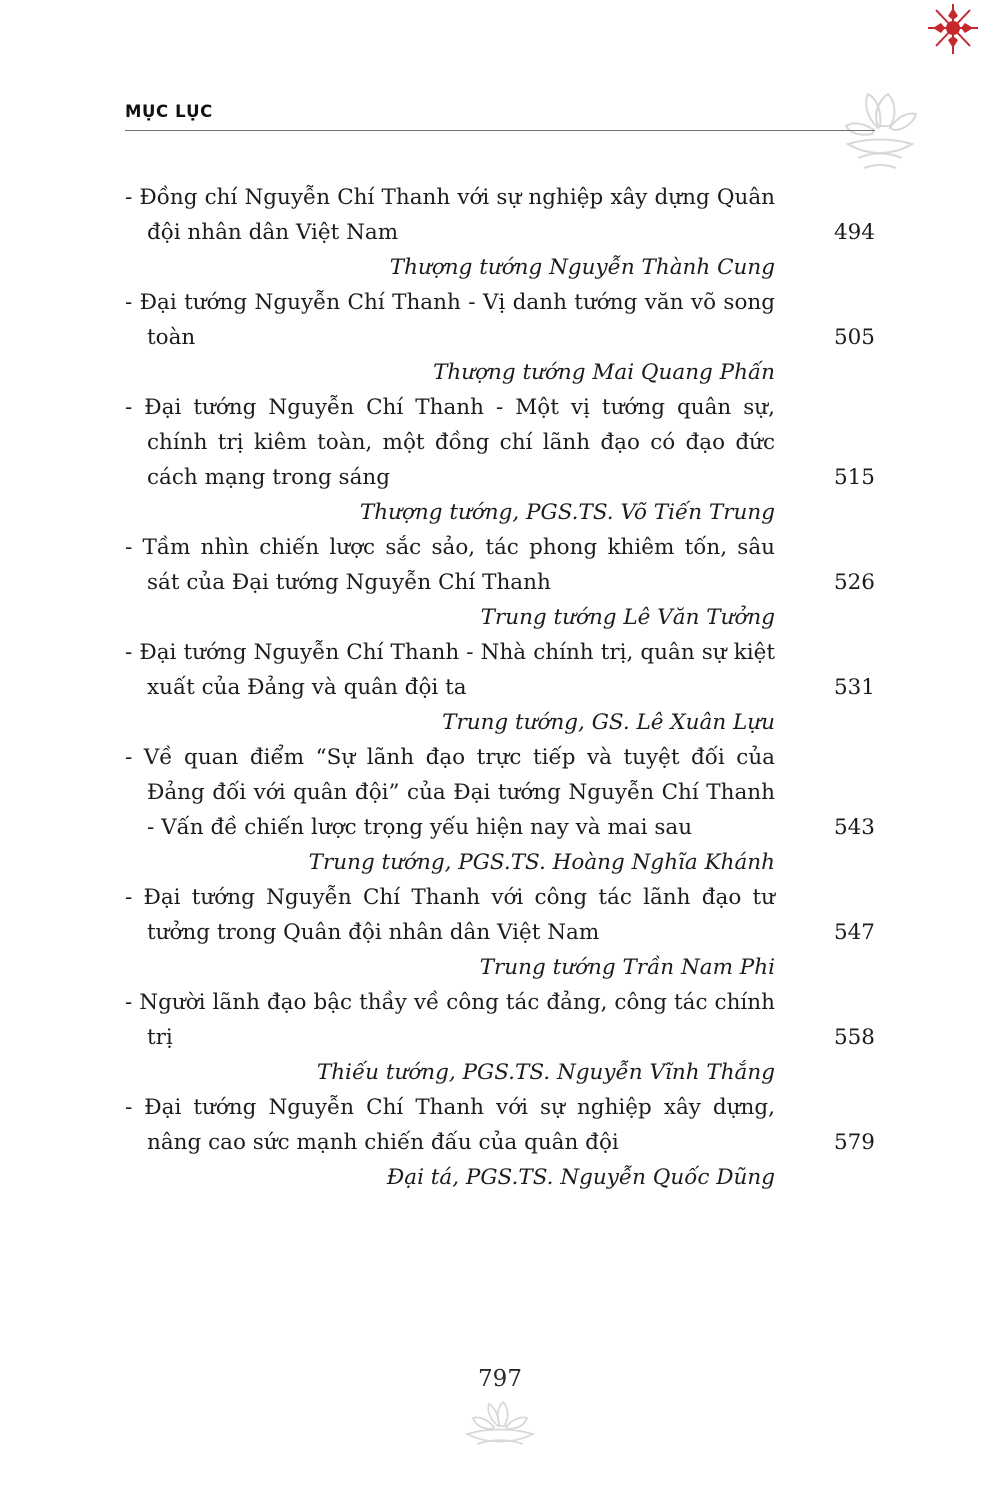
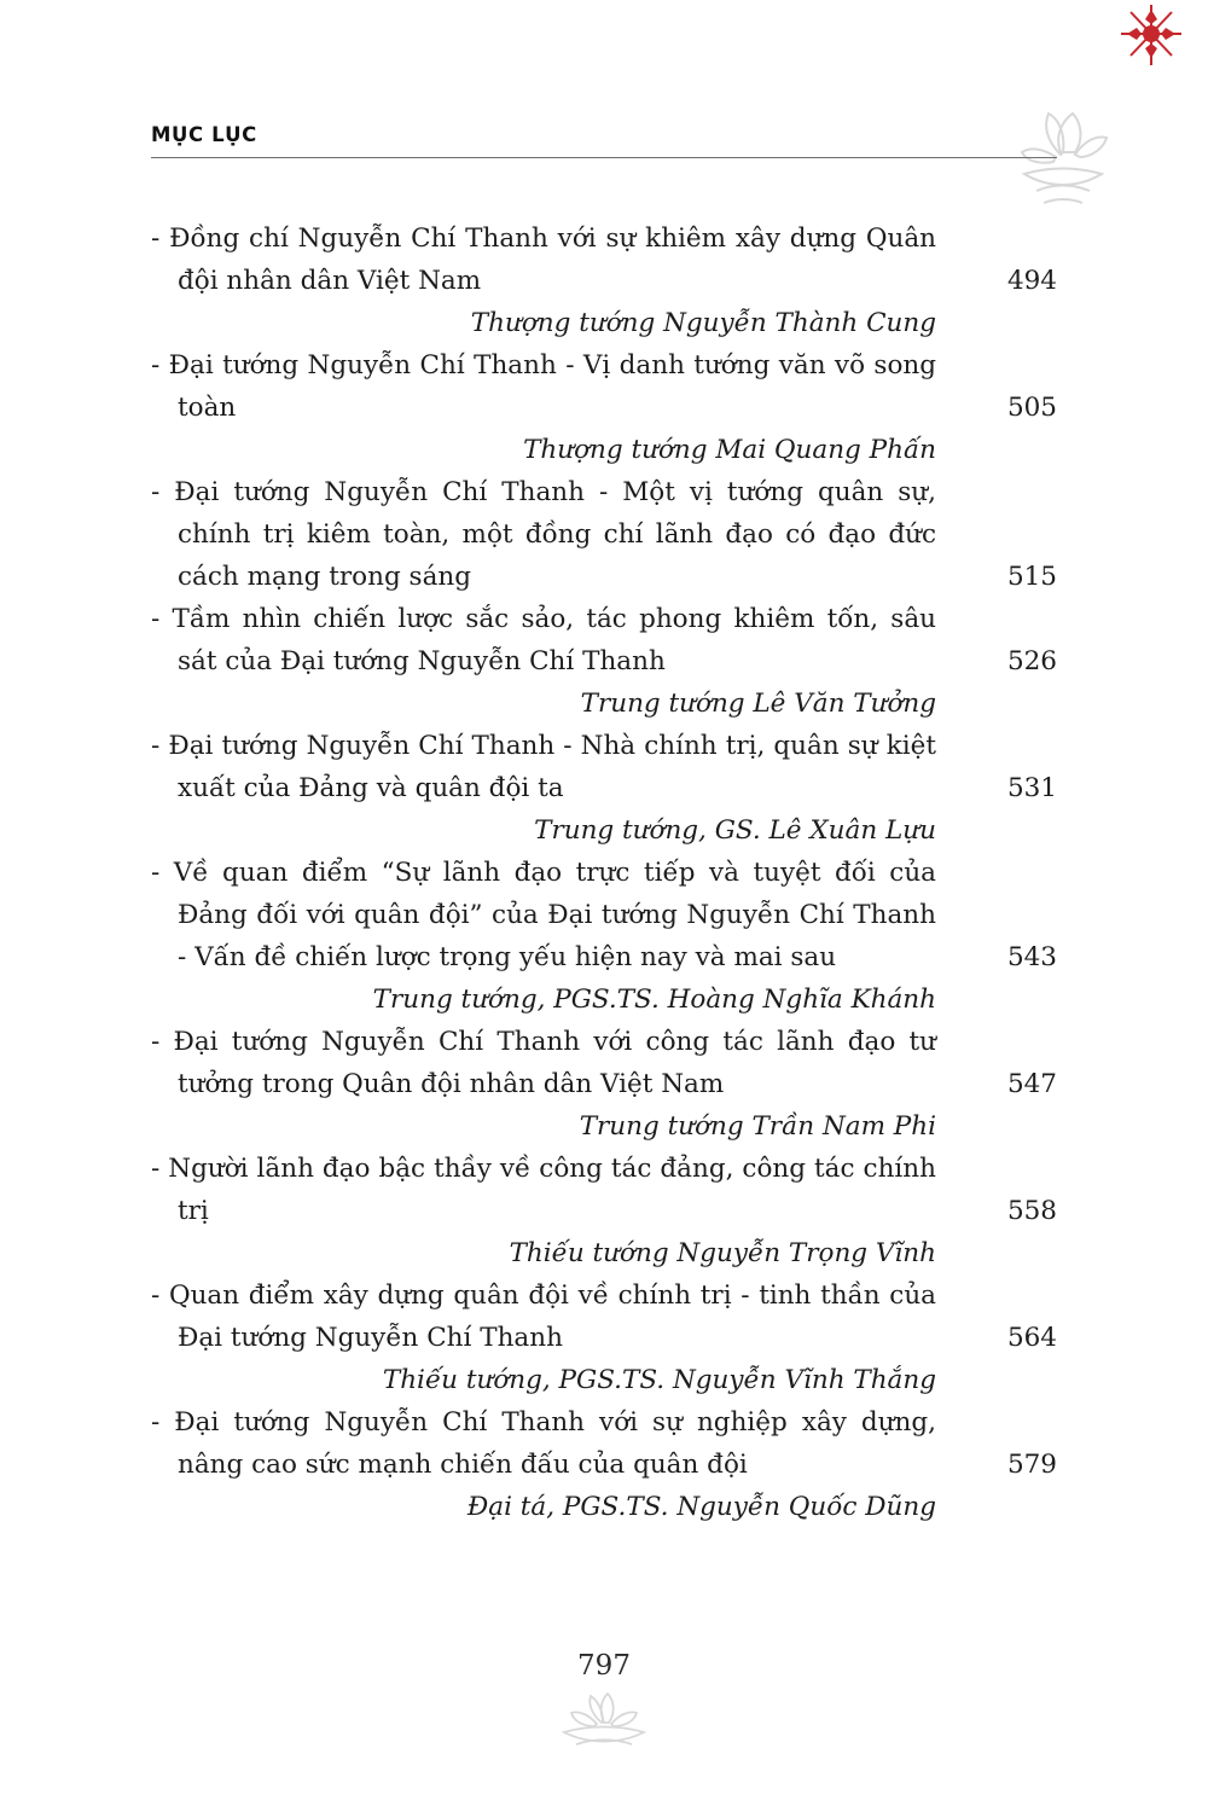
  MỤC LỤC
- - Đồng chí Nguyễn Chí Thanh với sự nghiệp xây dựng Quân đội nhân dân Việt Nam
+ - Đồng chí Nguyễn Chí Thanh với sự khiêm xây dựng Quân đội nhân dân Việt Nam
  494
  Thượng tướng Nguyễn Thành Cung
  - Đại tướng Nguyễn Chí Thanh - Vị danh tướng văn võ song toàn
  505
  Thượng tướng Mai Quang Phấn
  - Đại tướng Nguyễn Chí Thanh - Một vị tướng quân sự, chính trị kiêm toàn, một đồng chí lãnh đạo có đạo đức cách mạng trong sáng
  515
- Thượng tướng, PGS.TS. Võ Tiến Trung
  - Tầm nhìn chiến lược sắc sảo, tác phong khiêm tốn, sâu sát của Đại tướng Nguyễn Chí Thanh
  526
  Trung tướng Lê Văn Tưởng
  - Đại tướng Nguyễn Chí Thanh - Nhà chính trị, quân sự kiệt xuất của Đảng và quân đội ta
  531
  Trung tướng, GS. Lê Xuân Lựu
  - Về quan điểm “Sự lãnh đạo trực tiếp và tuyệt đối của Đảng đối với quân đội” của Đại tướng Nguyễn Chí Thanh - Vấn đề chiến lược trọng yếu hiện nay và mai sau
  543
  Trung tướng, PGS.TS. Hoàng Nghĩa Khánh
  - Đại tướng Nguyễn Chí Thanh với công tác lãnh đạo tư tưởng trong Quân đội nhân dân Việt Nam
  547
  Trung tướng Trần Nam Phi
  - Người lãnh đạo bậc thầy về công tác đảng, công tác chính trị
  558
+ Thiếu tướng Nguyễn Trọng Vĩnh
+ - Quan điểm xây dựng quân đội về chính trị - tinh thần của Đại tướng Nguyễn Chí Thanh
+ 564
  Thiếu tướng, PGS.TS. Nguyễn Vĩnh Thắng
  - Đại tướng Nguyễn Chí Thanh với sự nghiệp xây dựng, nâng cao sức mạnh chiến đấu của quân đội
  579
  Đại tá, PGS.TS. Nguyễn Quốc Dũng
  797
